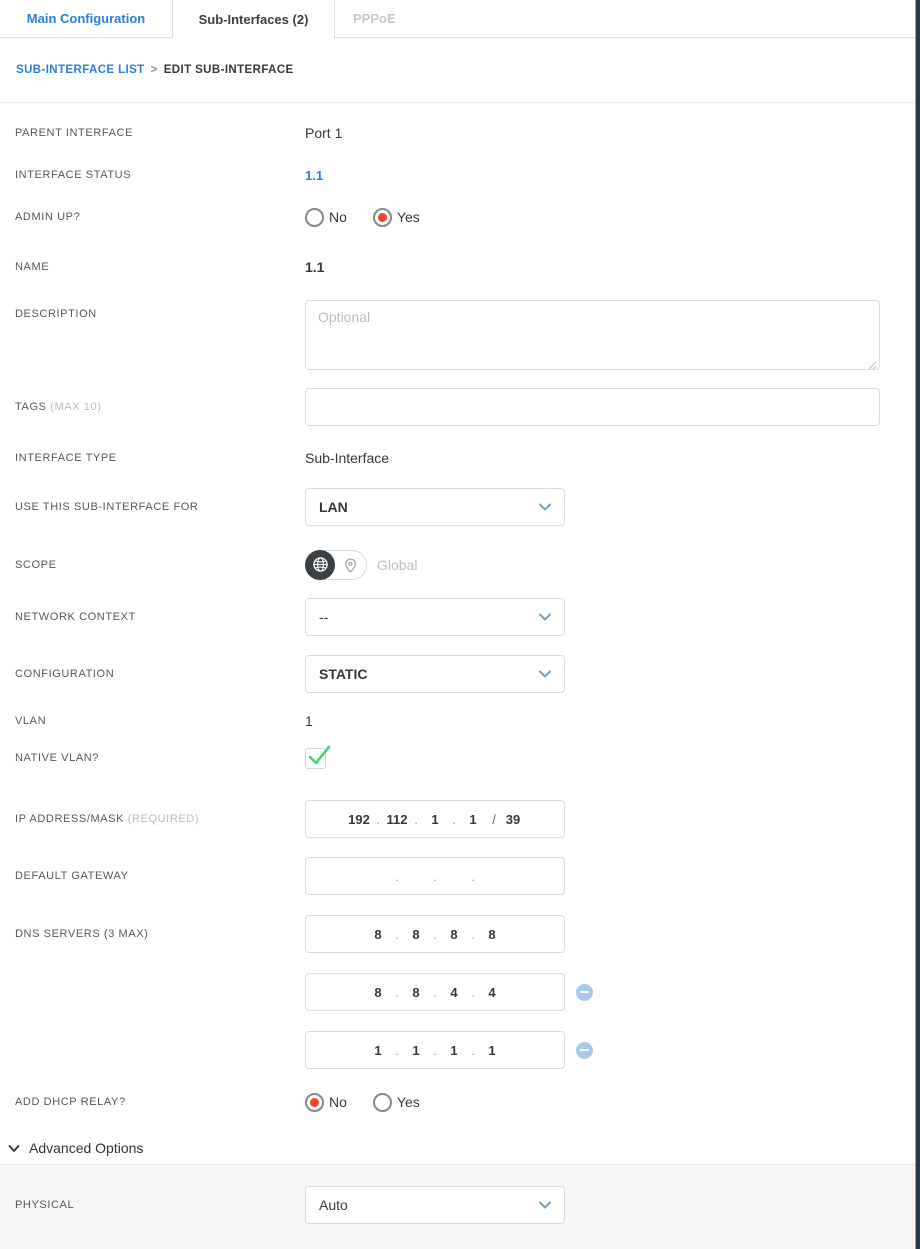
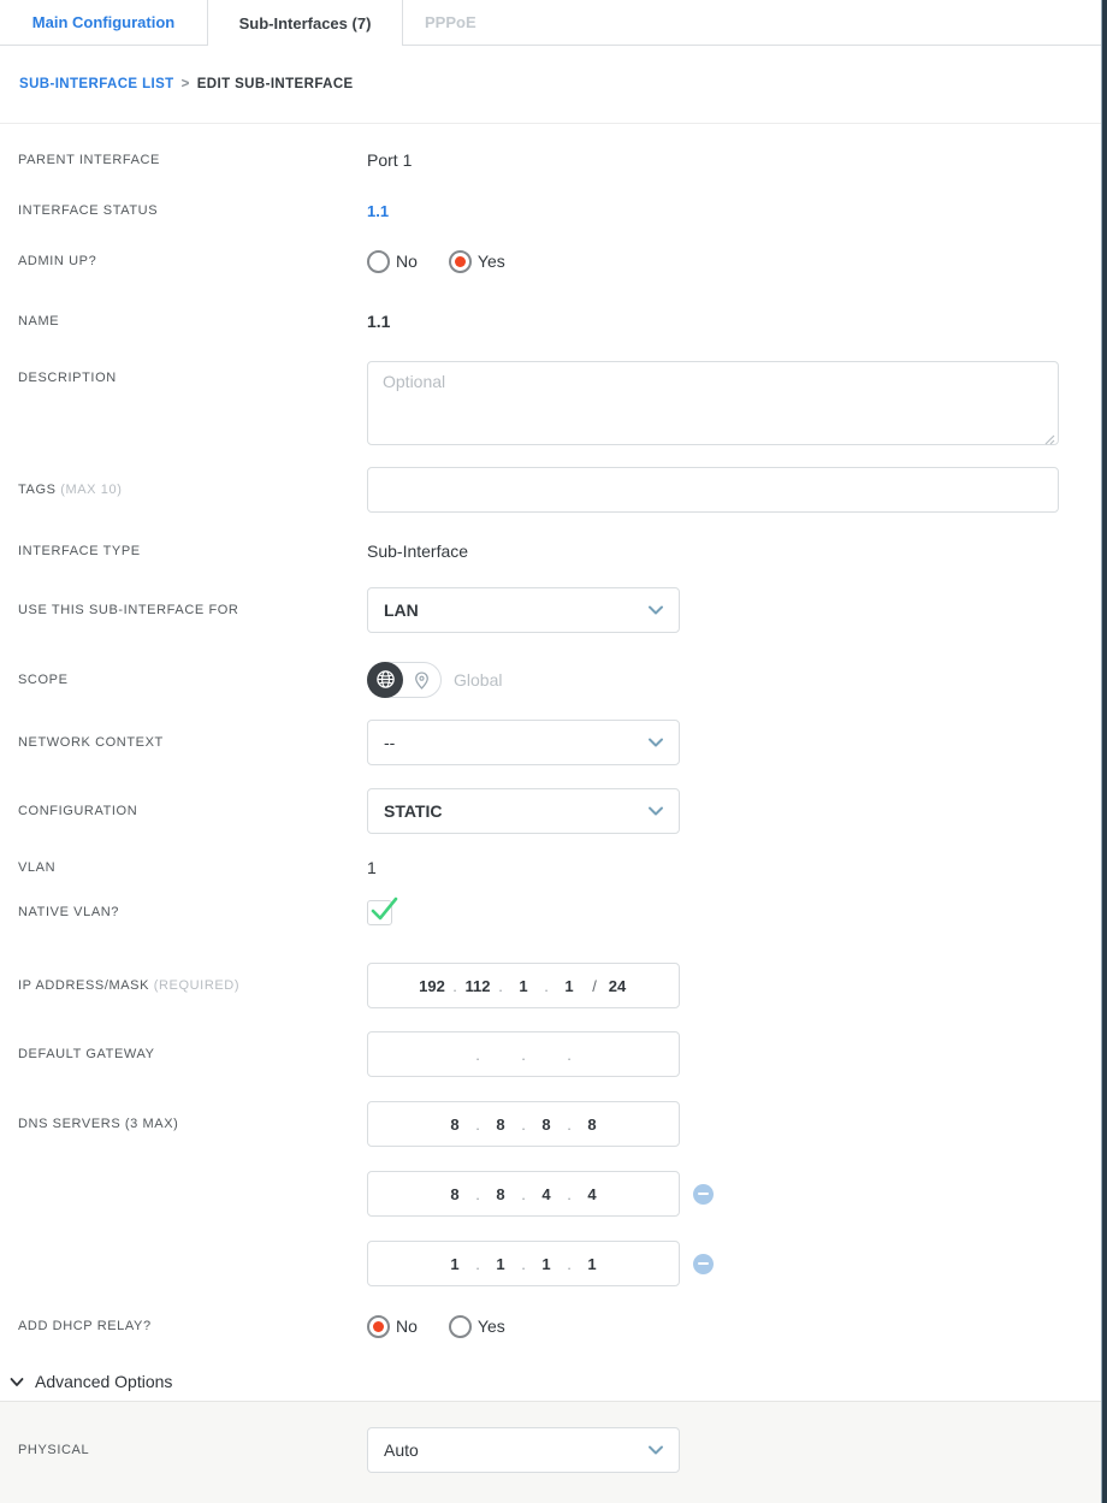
  Main Configuration
- Sub-Interfaces (2)
+ Sub-Interfaces (7)
  PPPoE
  SUB-INTERFACE LIST
  >
  EDIT SUB-INTERFACE
  PARENT INTERFACE
  Port 1
  INTERFACE STATUS
  1.1
  ADMIN UP?
  No
  Yes
  NAME
  1.1
  DESCRIPTION
  Optional
  TAGS (MAX 10)
  INTERFACE TYPE
  Sub-Interface
  USE THIS SUB-INTERFACE FOR
  LAN
  SCOPE
  Global
  NETWORK CONTEXT
  --
  CONFIGURATION
  STATIC
  VLAN
  1
  NATIVE VLAN?
  IP ADDRESS/MASK (REQUIRED)
  192
  112
  1
  1
- 39
+ 24
  DEFAULT GATEWAY
  DNS SERVERS (3 MAX)
  8
  8
  8
  8
  8
  8
  4
  4
  1
  1
  1
  1
  ADD DHCP RELAY?
  No
  Yes
  Advanced Options
  PHYSICAL
  Auto
